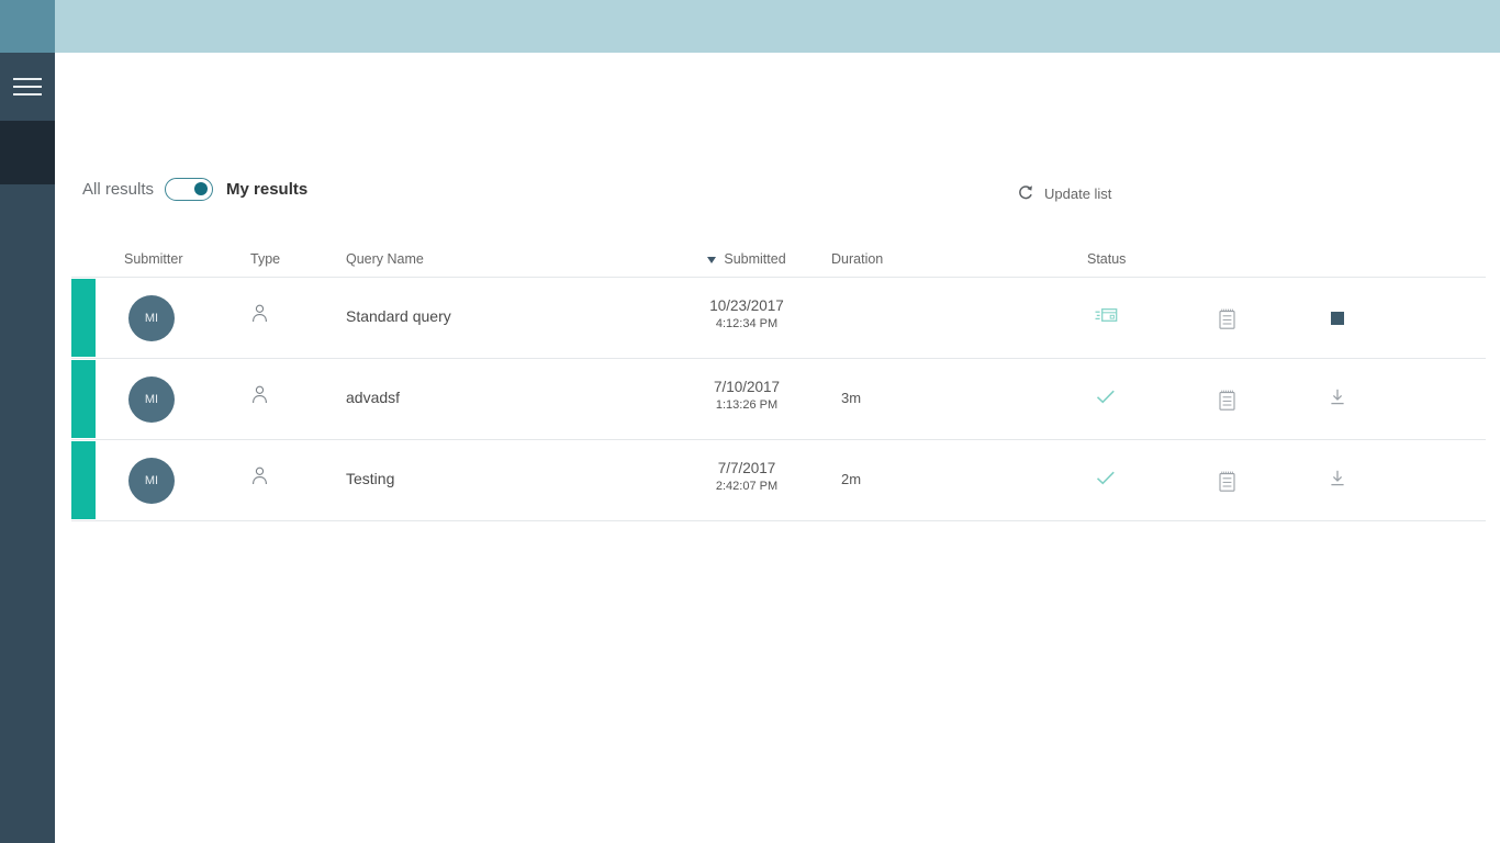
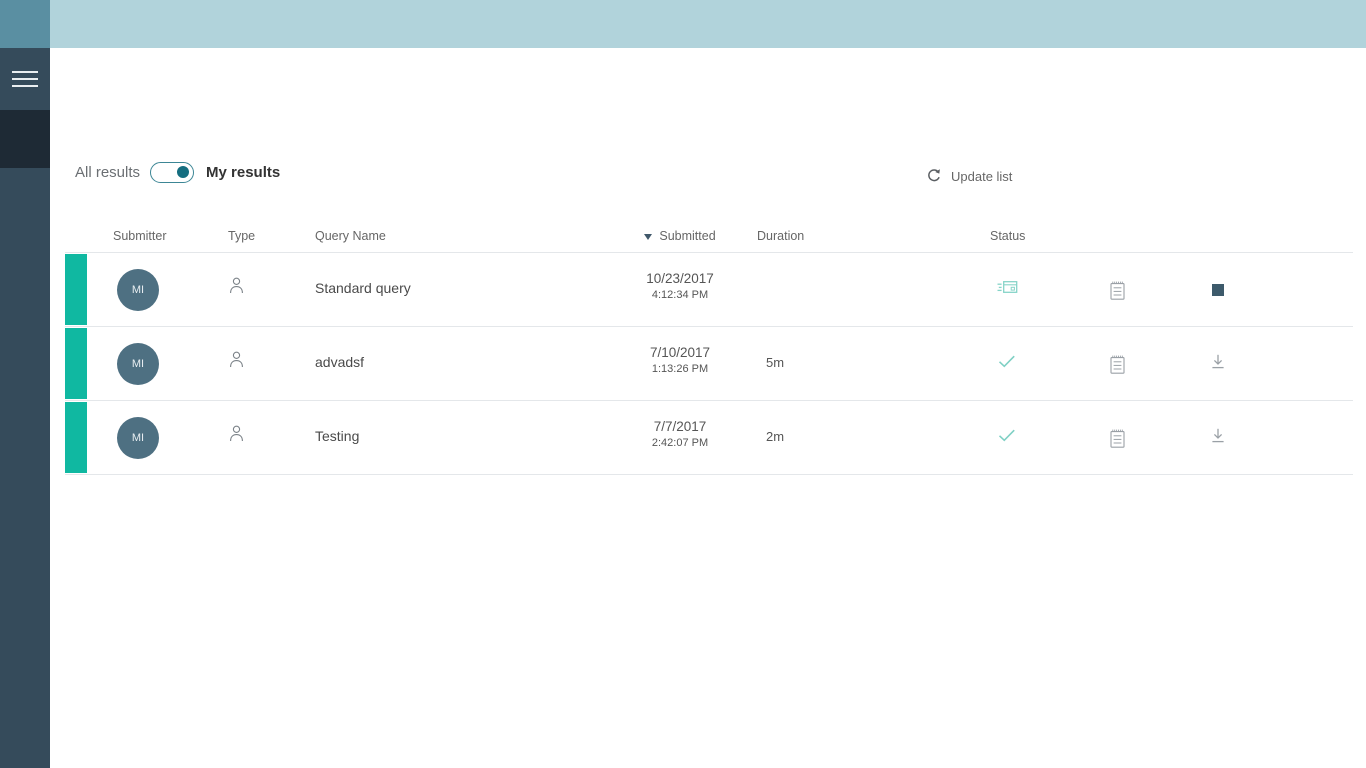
  All results
  My results
  Update list
  Submitter
  Type
  Query Name
  Submitted
  Duration
  Status
  MI
  Standard query
  10/23/2017
  4:12:34 PM
  MI
  advadsf
  7/10/2017
  1:13:26 PM
- 3m
+ 5m
  MI
  Testing
  7/7/2017
  2:42:07 PM
  2m
